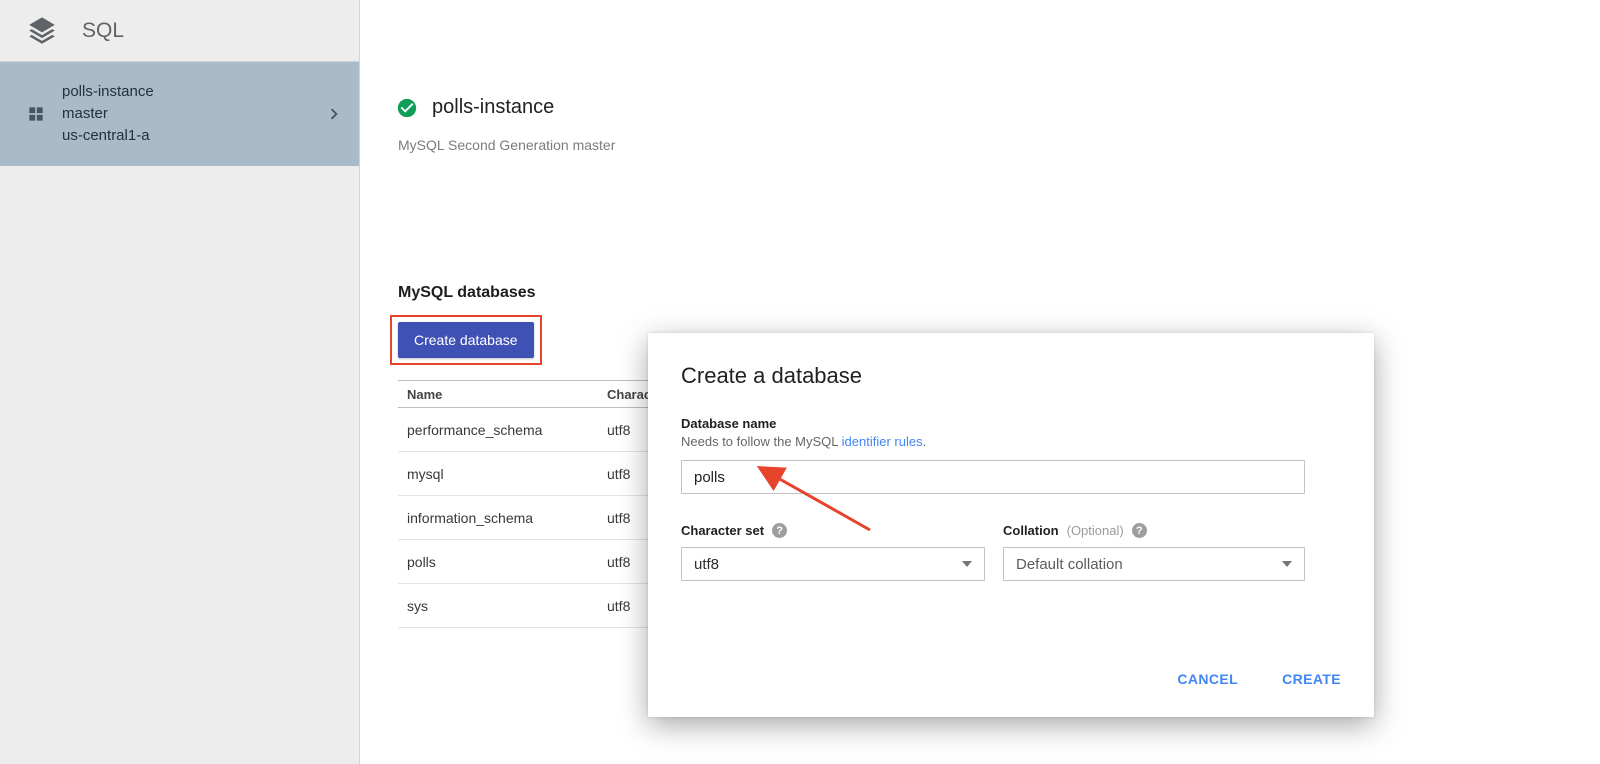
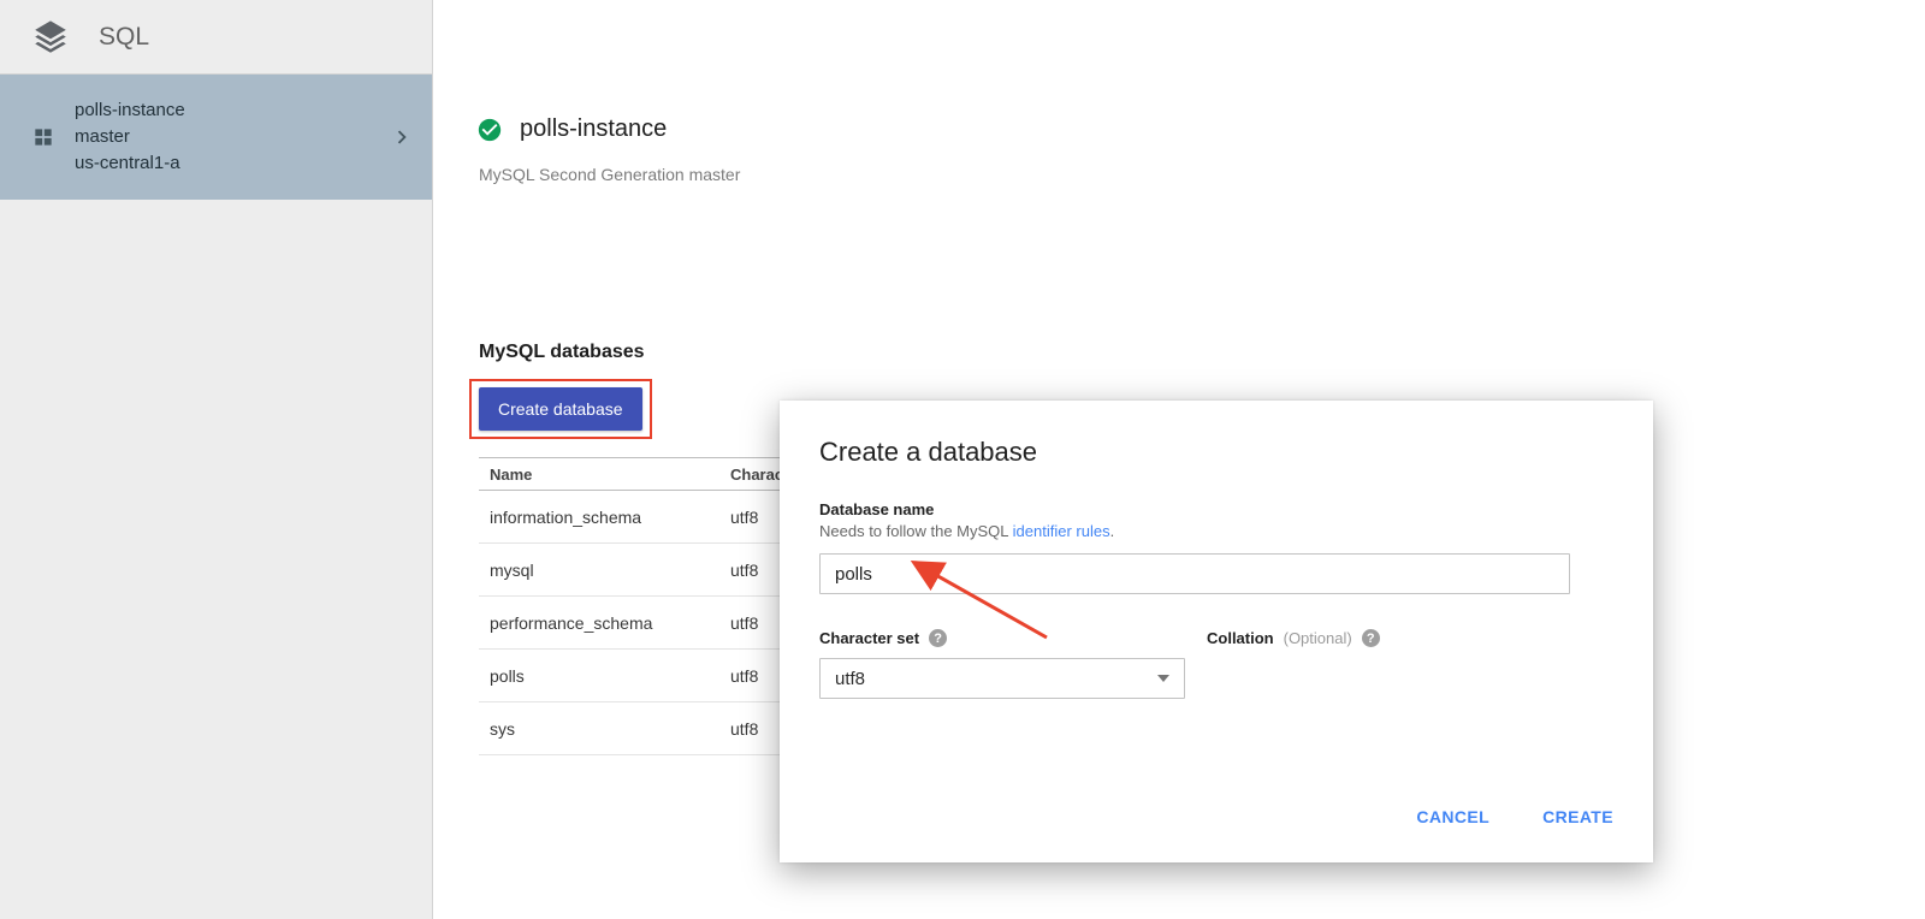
  SQL
  polls-instance
  master
  us-central1-a
  polls-instance
  MySQL Second Generation master
  MySQL databases
  Create database
  Name
- performance_schema
+ information_schema
  utf8
  mysql
  utf8
- information_schema
+ performance_schema
  utf8
  polls
  utf8
  sys
  utf8
  Create a database
  Database name
  Needs to follow the MySQL identifier rules.
  polls
  Character set
  ?
  utf8
  Collation
  (Optional)
  ?
- Default collation
  CANCEL
  CREATE
